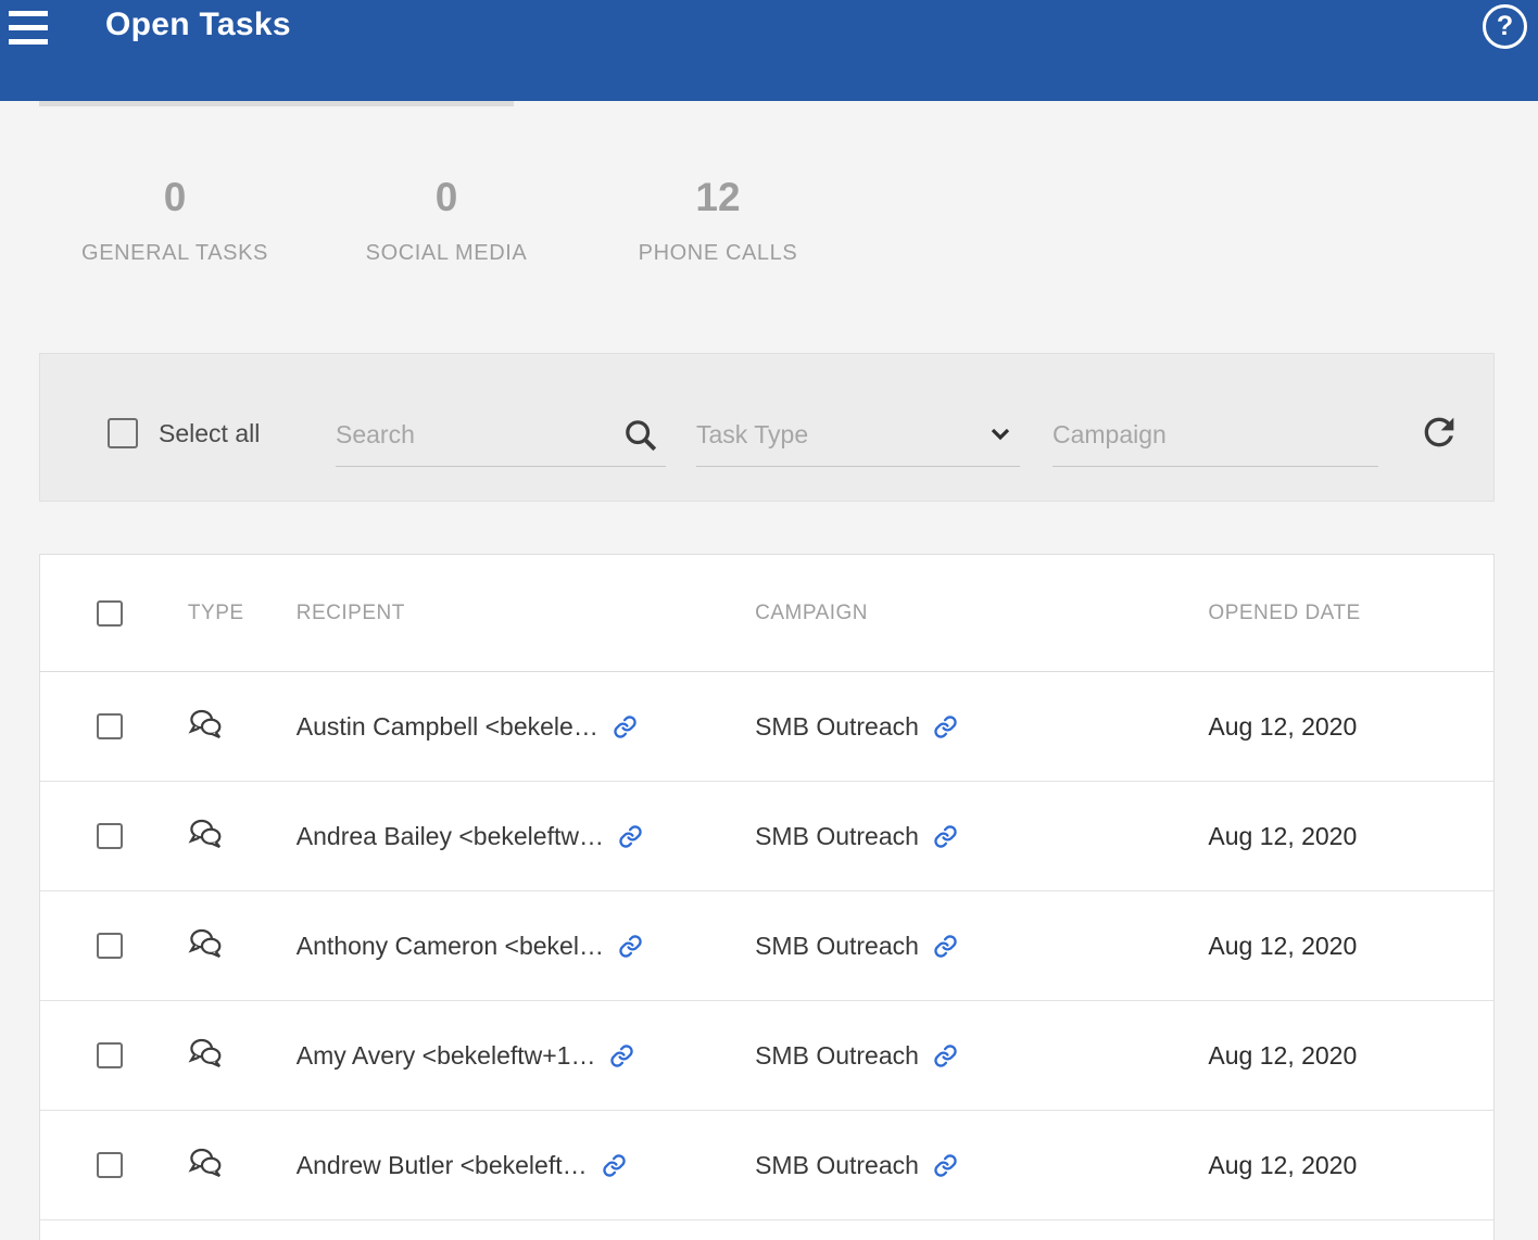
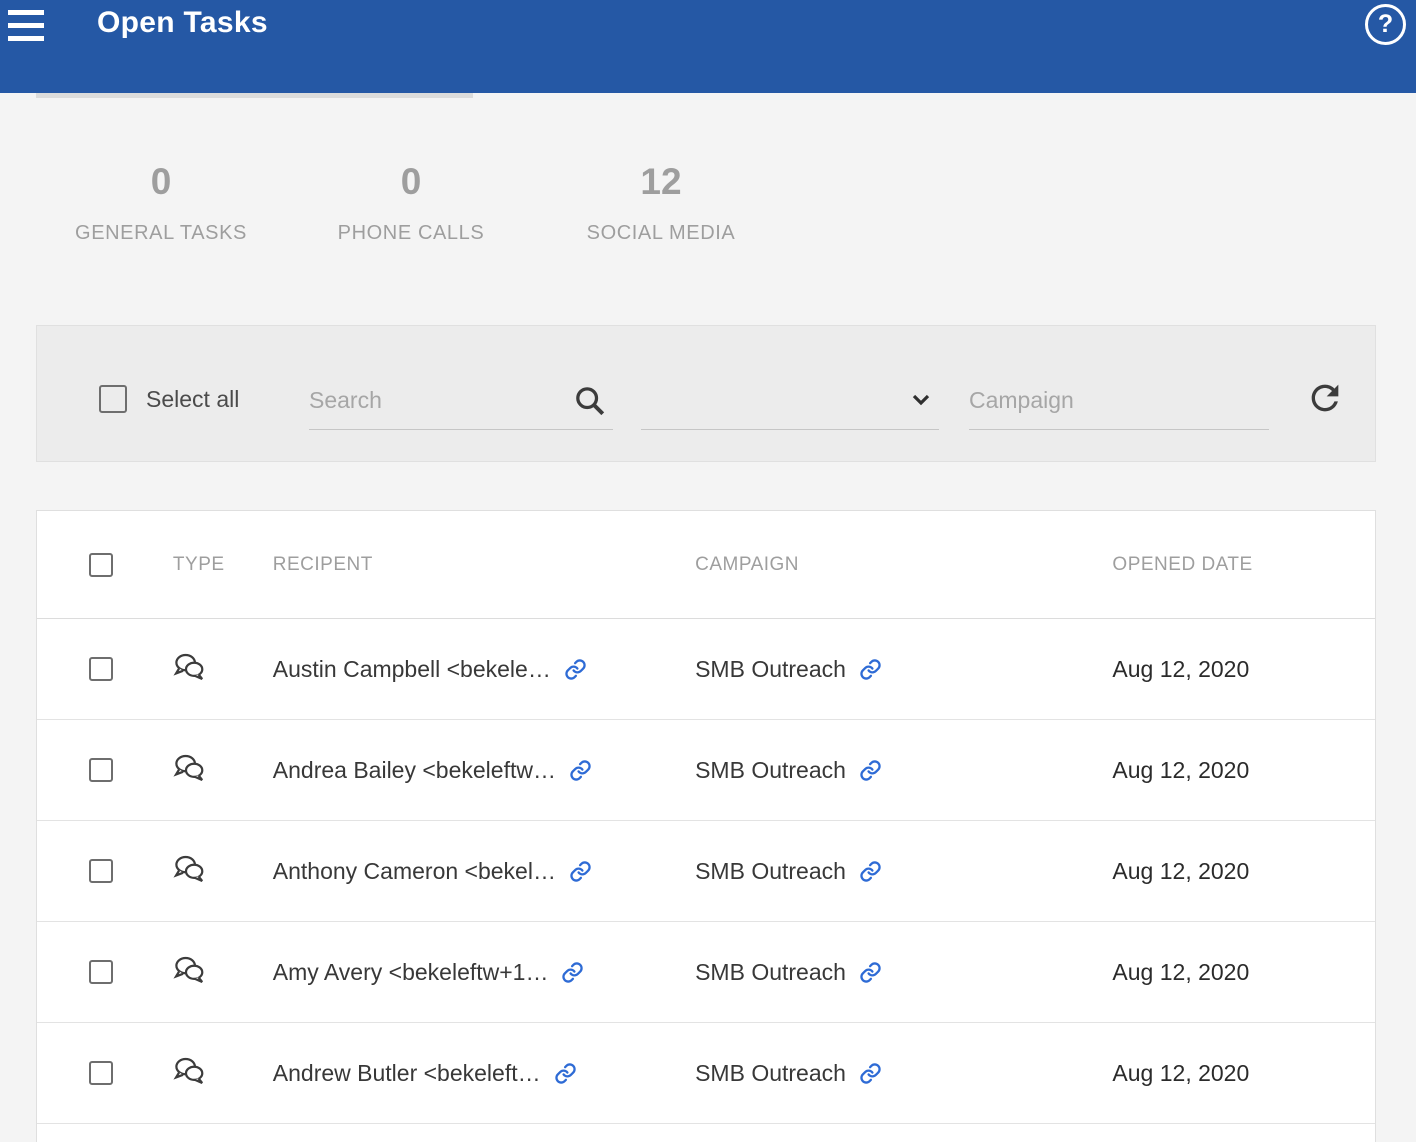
  Open Tasks
  ?
  0
  GENERAL TASKS
  0
- SOCIAL MEDIA
+ PHONE CALLS
  12
- PHONE CALLS
+ SOCIAL MEDIA
  Select all
  Search
- Task Type
  Campaign
  TYPE
  RECIPENT
  CAMPAIGN
  OPENED DATE
  Austin Campbell <bekele…
  SMB Outreach
  Aug 12, 2020
  Andrea Bailey <bekeleftw…
  SMB Outreach
  Aug 12, 2020
  Anthony Cameron <bekel…
  SMB Outreach
  Aug 12, 2020
  Amy Avery <bekeleftw+1…
  SMB Outreach
  Aug 12, 2020
  Andrew Butler <bekeleft…
  SMB Outreach
  Aug 12, 2020
